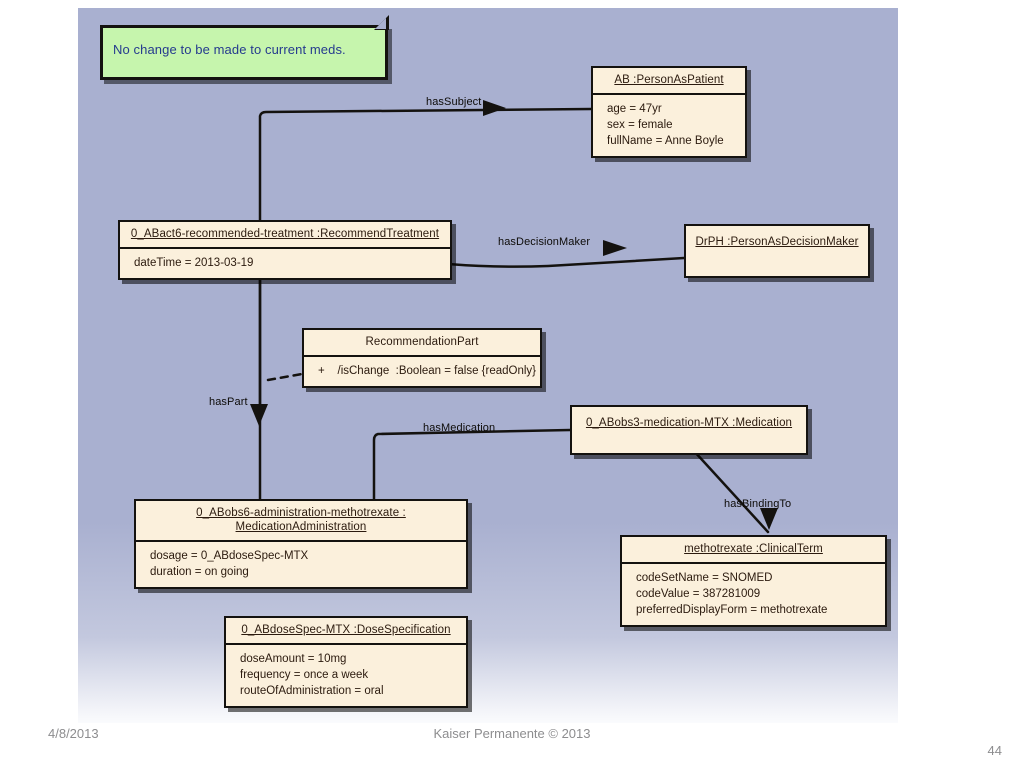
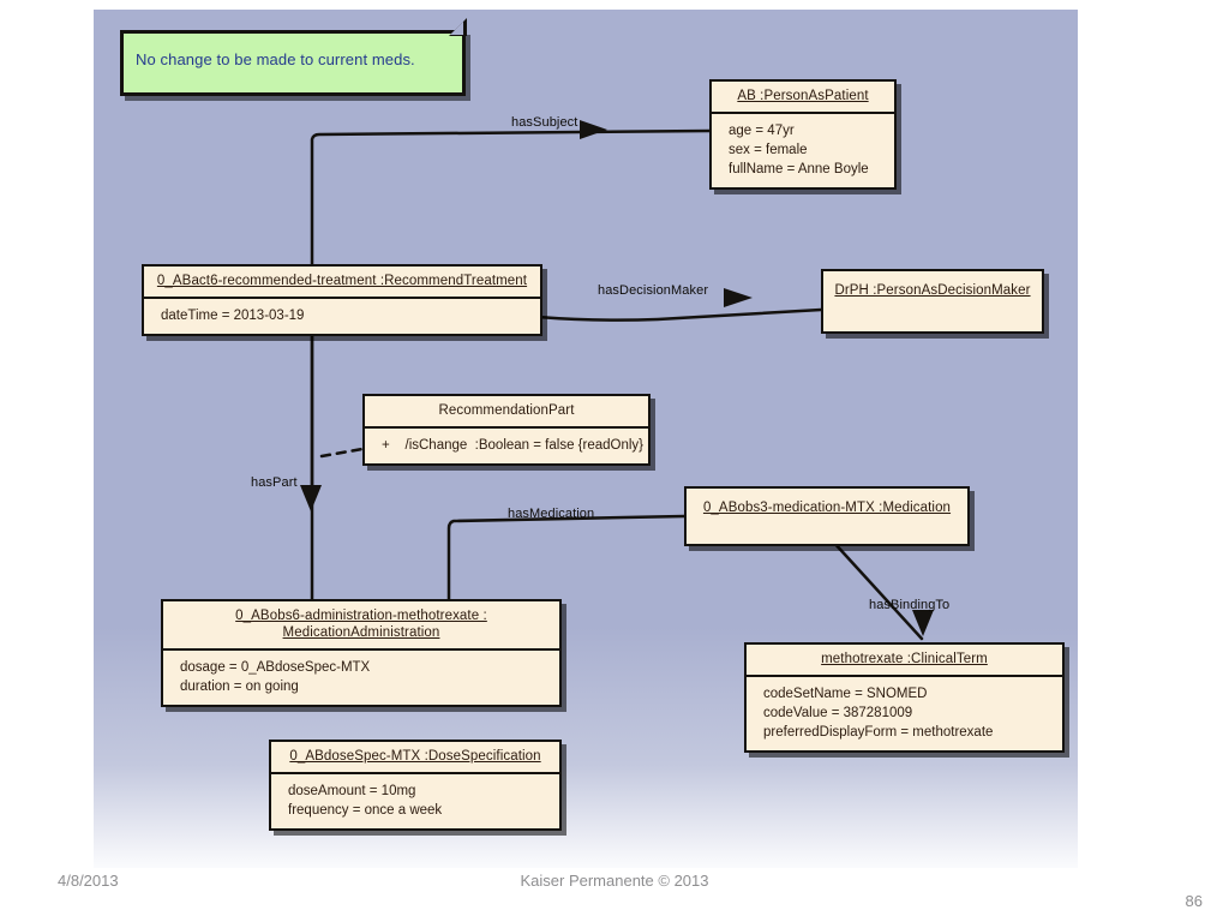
  No change to be made to current meds.
  AB :PersonAsPatient
  age = 47yr
  sex = female
  fullName = Anne Boyle
  0_ABact6-recommended-treatment :RecommendTreatment
  dateTime = 2013-03-19
  DrPH :PersonAsDecisionMaker
  RecommendationPart
  + /isChange :Boolean = false {readOnly}
  0_ABobs3-medication-MTX :Medication
  0_ABobs6-administration-methotrexate :
  MedicationAdministration
  dosage = 0_ABdoseSpec-MTX
  duration = on going
  methotrexate :ClinicalTerm
  codeSetName = SNOMED
  codeValue = 387281009
  preferredDisplayForm = methotrexate
  0_ABdoseSpec-MTX :DoseSpecification
  doseAmount = 10mg
  frequency = once a week
- routeOfAdministration = oral
  hasSubject
  hasDecisionMaker
  hasPart
  hasMedication
  hasBindingTo
  4/8/2013
  Kaiser Permanente © 2013
- 44
+ 86
